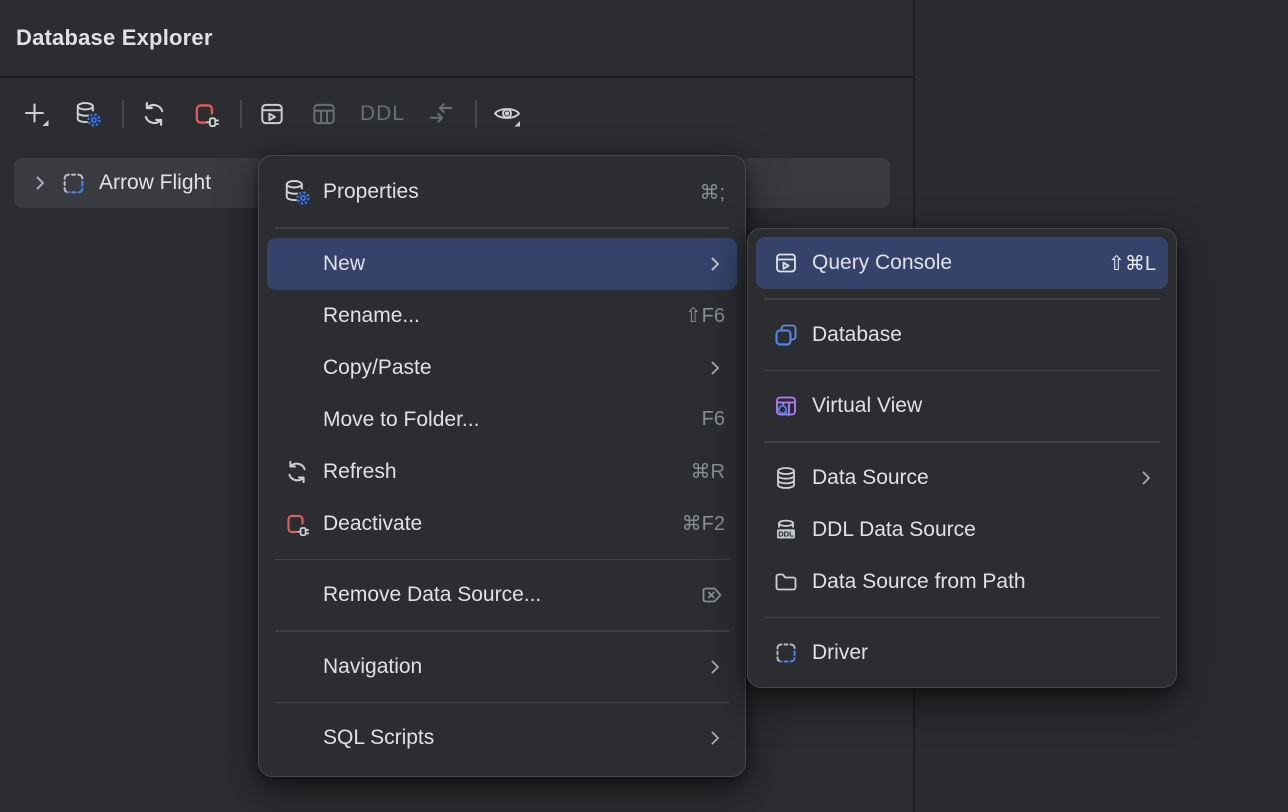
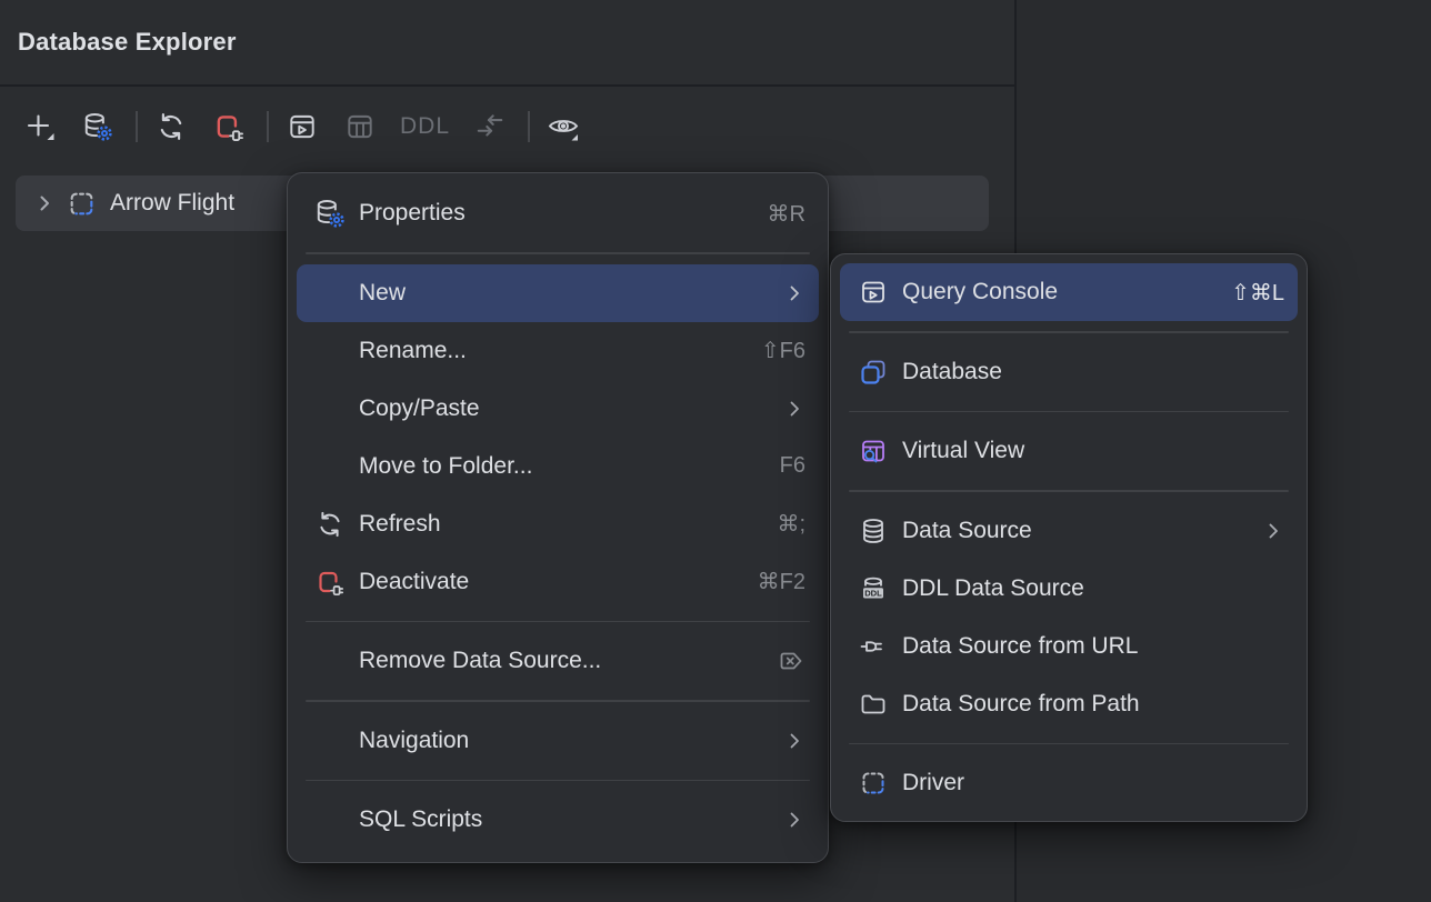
  Database Explorer
  DDL
  Arrow Flight
  Properties
- ⌘;
+ ⌘R
  New
  Rename...
  ⇧F6
  Copy/Paste
  Move to Folder...
  F6
  Refresh
- ⌘R
+ ⌘;
  Deactivate
  ⌘F2
  Remove Data Source...
  Navigation
  SQL Scripts
  Query Console
  ⇧⌘L
  Database
  Virtual View
  Data Source
  DDL
  DDL Data Source
+ Data Source from URL
  Data Source from Path
  Driver
